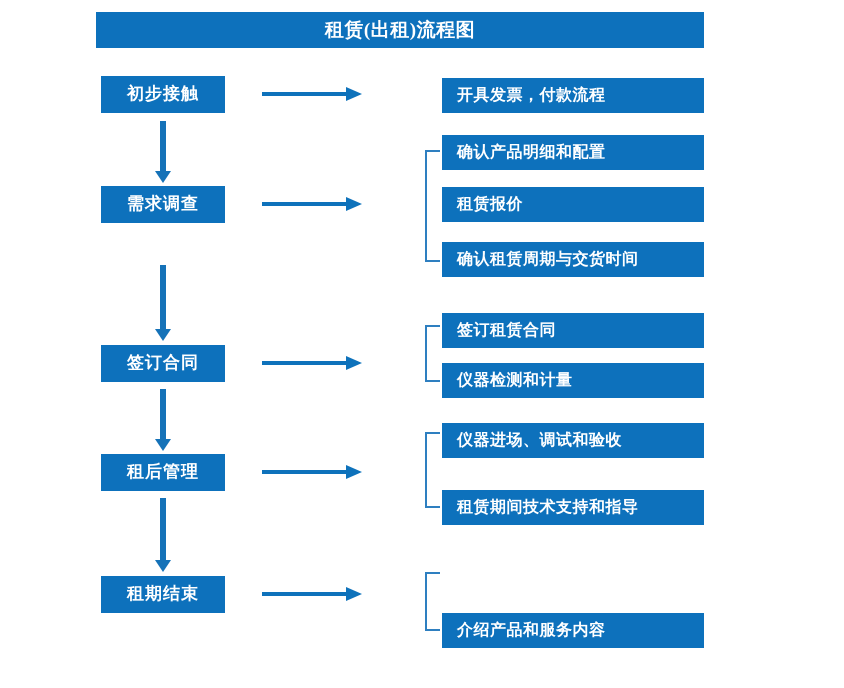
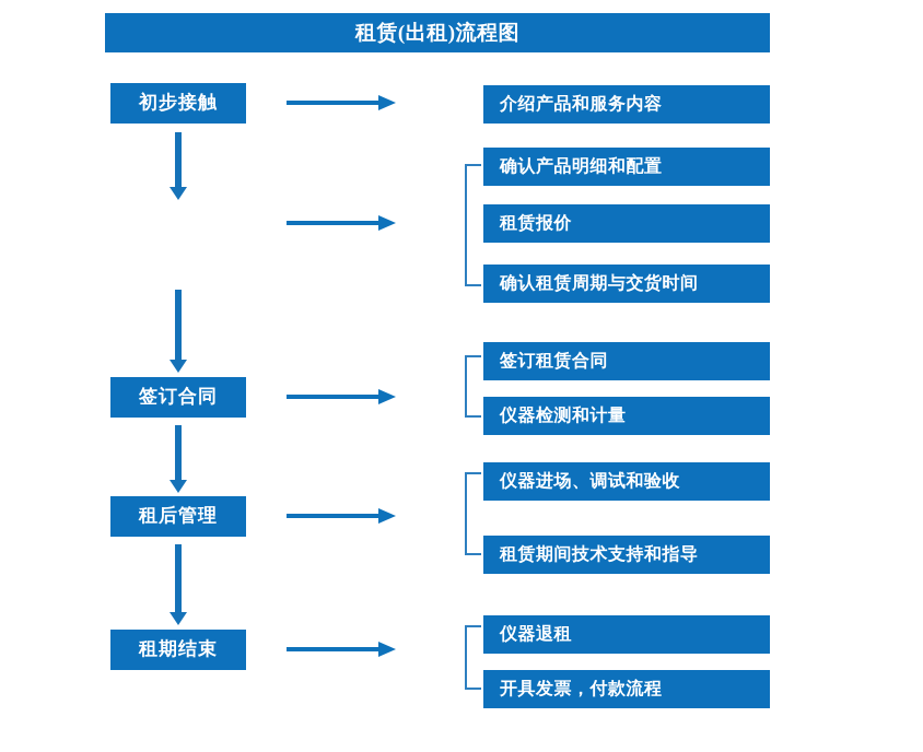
  租赁(出租)流程图
  初步接触
- 需求调查
  签订合同
  租后管理
  租期结束
- 开具发票，付款流程
+ 介绍产品和服务内容
  确认产品明细和配置
  租赁报价
  确认租赁周期与交货时间
  签订租赁合同
  仪器检测和计量
  仪器进场、调试和验收
  租赁期间技术支持和指导
+ 仪器退租
- 介绍产品和服务内容
+ 开具发票，付款流程
